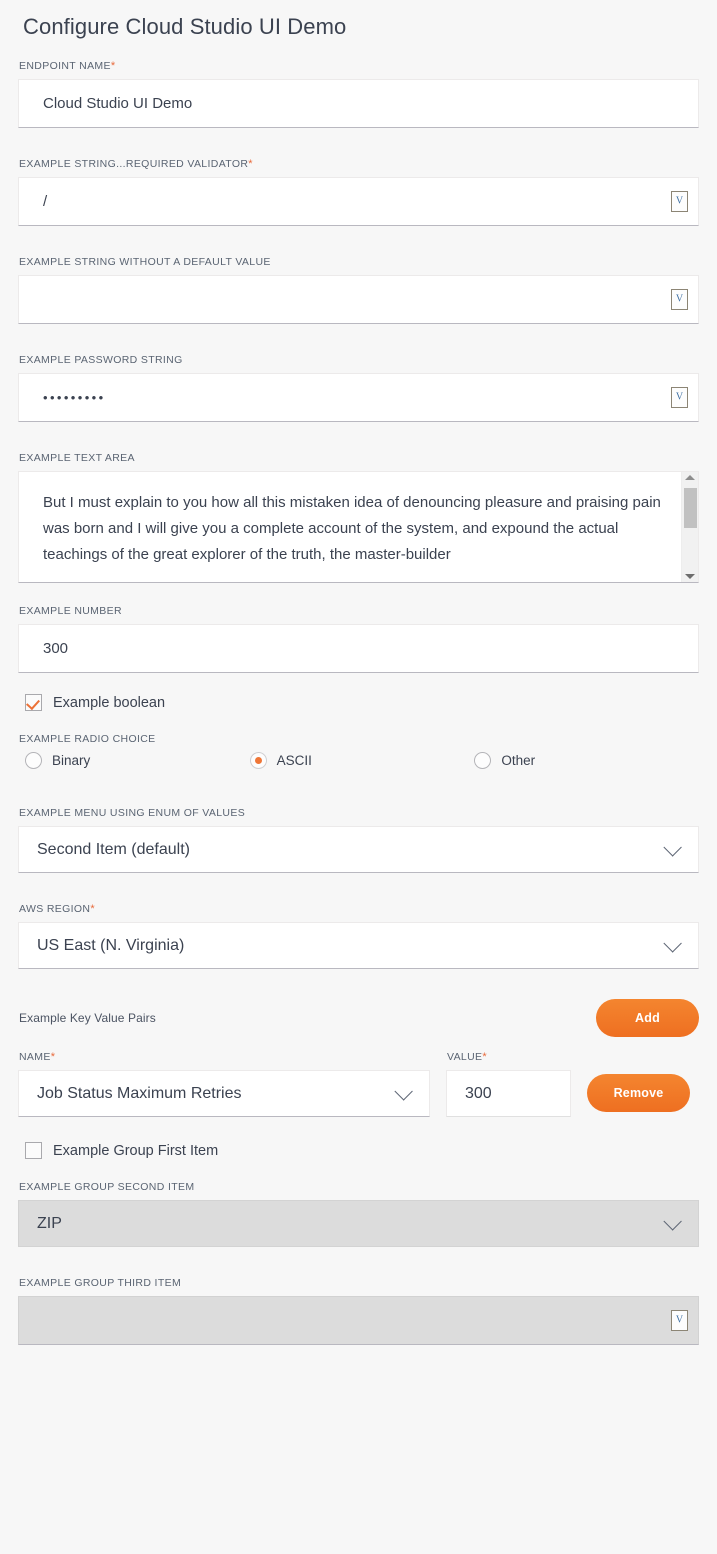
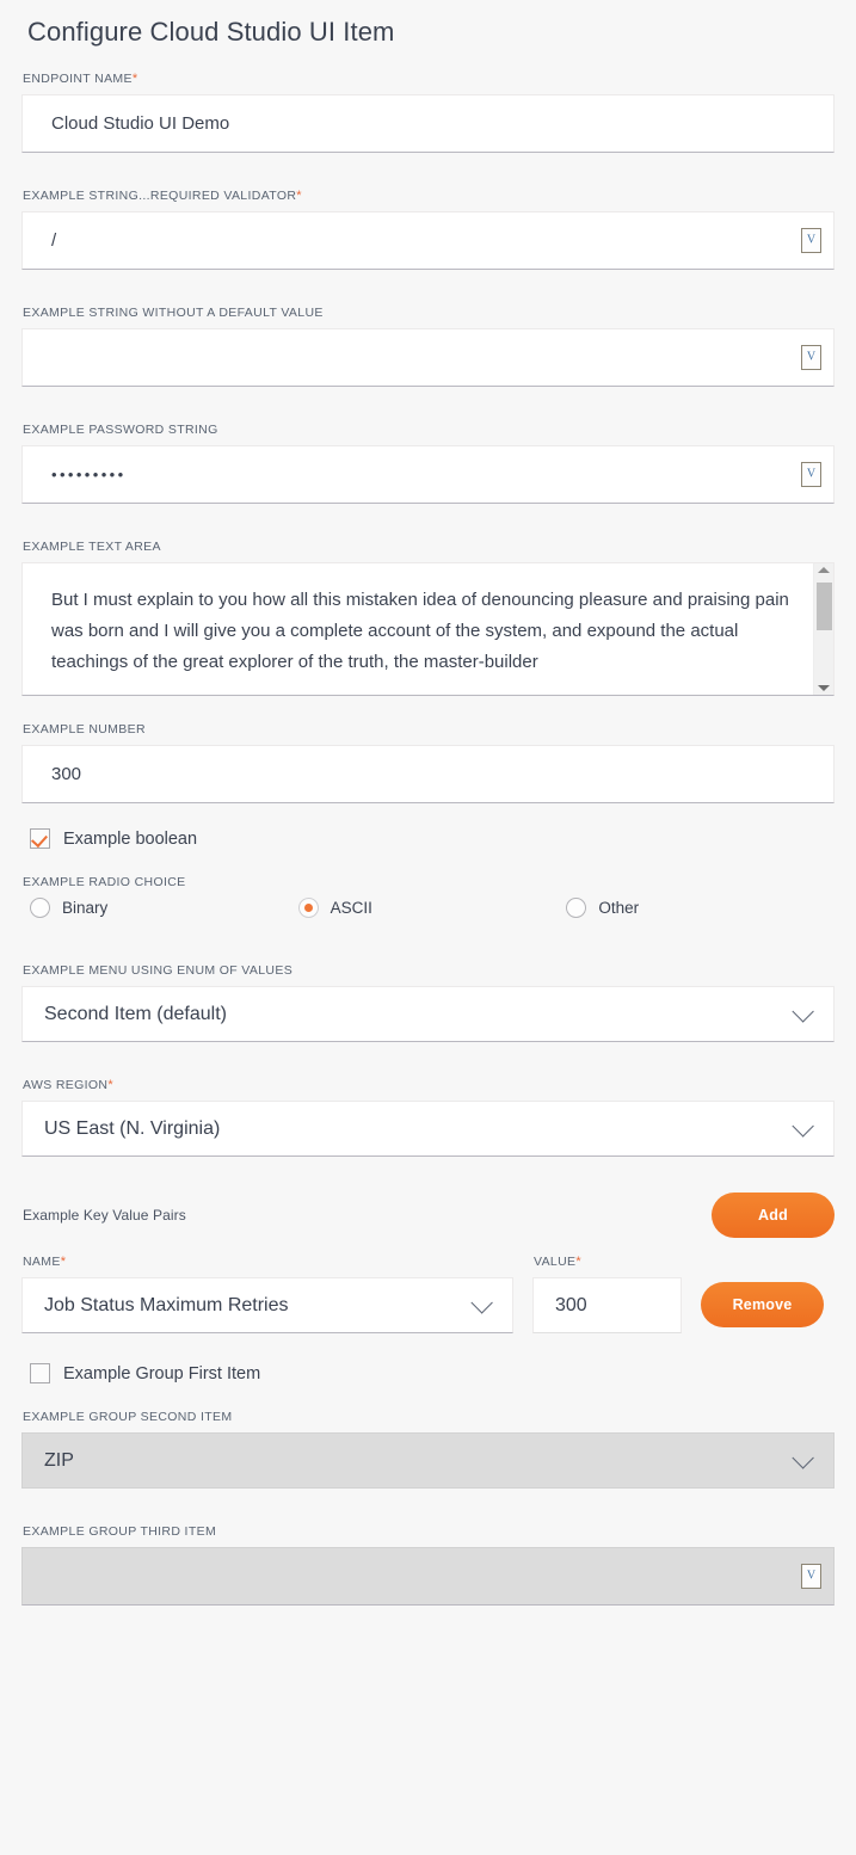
- Configure Cloud Studio UI Demo
+ Configure Cloud Studio UI Item
  ENDPOINT NAME*
  Cloud Studio UI Demo
  EXAMPLE STRING...REQUIRED VALIDATOR*
  /
  V
  EXAMPLE STRING WITHOUT A DEFAULT VALUE
  V
  EXAMPLE PASSWORD STRING
  •••••••••
  V
  EXAMPLE TEXT AREA
  But I must explain to you how all this mistaken idea of denouncing pleasure and praising pain was born and I will give you a complete account of the system, and expound the actual teachings of the great explorer of the truth, the master-builder
  EXAMPLE NUMBER
  300
  Example boolean
  EXAMPLE RADIO CHOICE
  Binary
  ASCII
  Other
  EXAMPLE MENU USING ENUM OF VALUES
  Second Item (default)
  AWS REGION*
  US East (N. Virginia)
  Example Key Value Pairs
  Add
  NAME*
  Job Status Maximum Retries
  VALUE*
  300
  Remove
  Example Group First Item
  EXAMPLE GROUP SECOND ITEM
  ZIP
  EXAMPLE GROUP THIRD ITEM
  V
